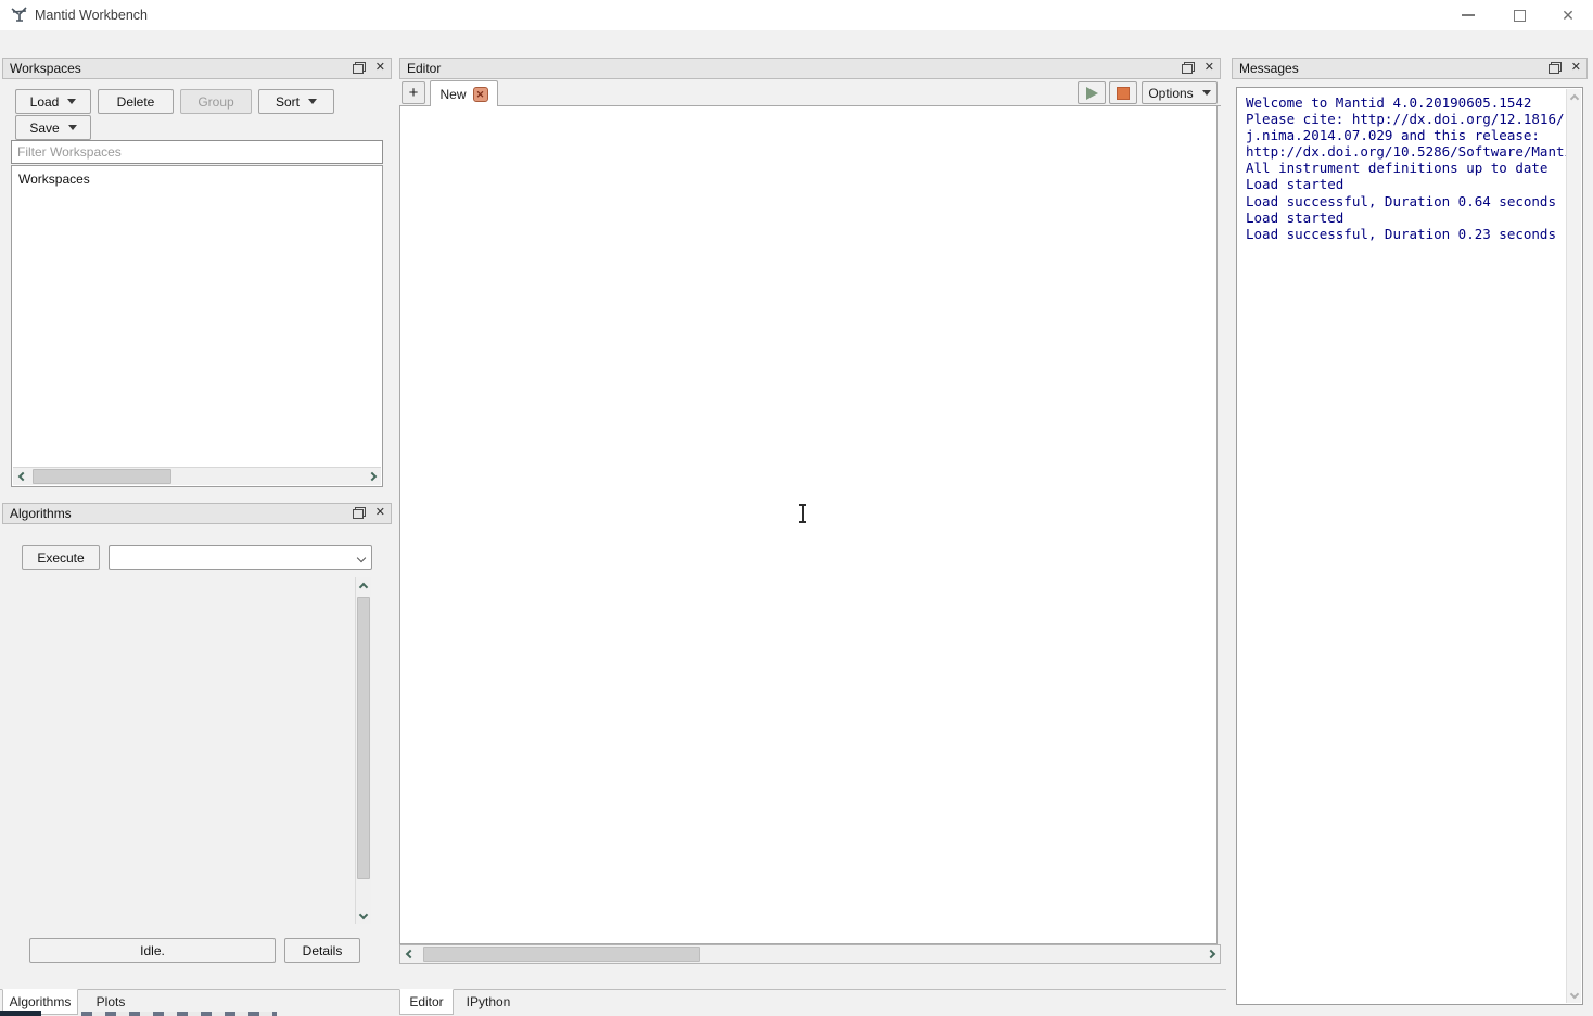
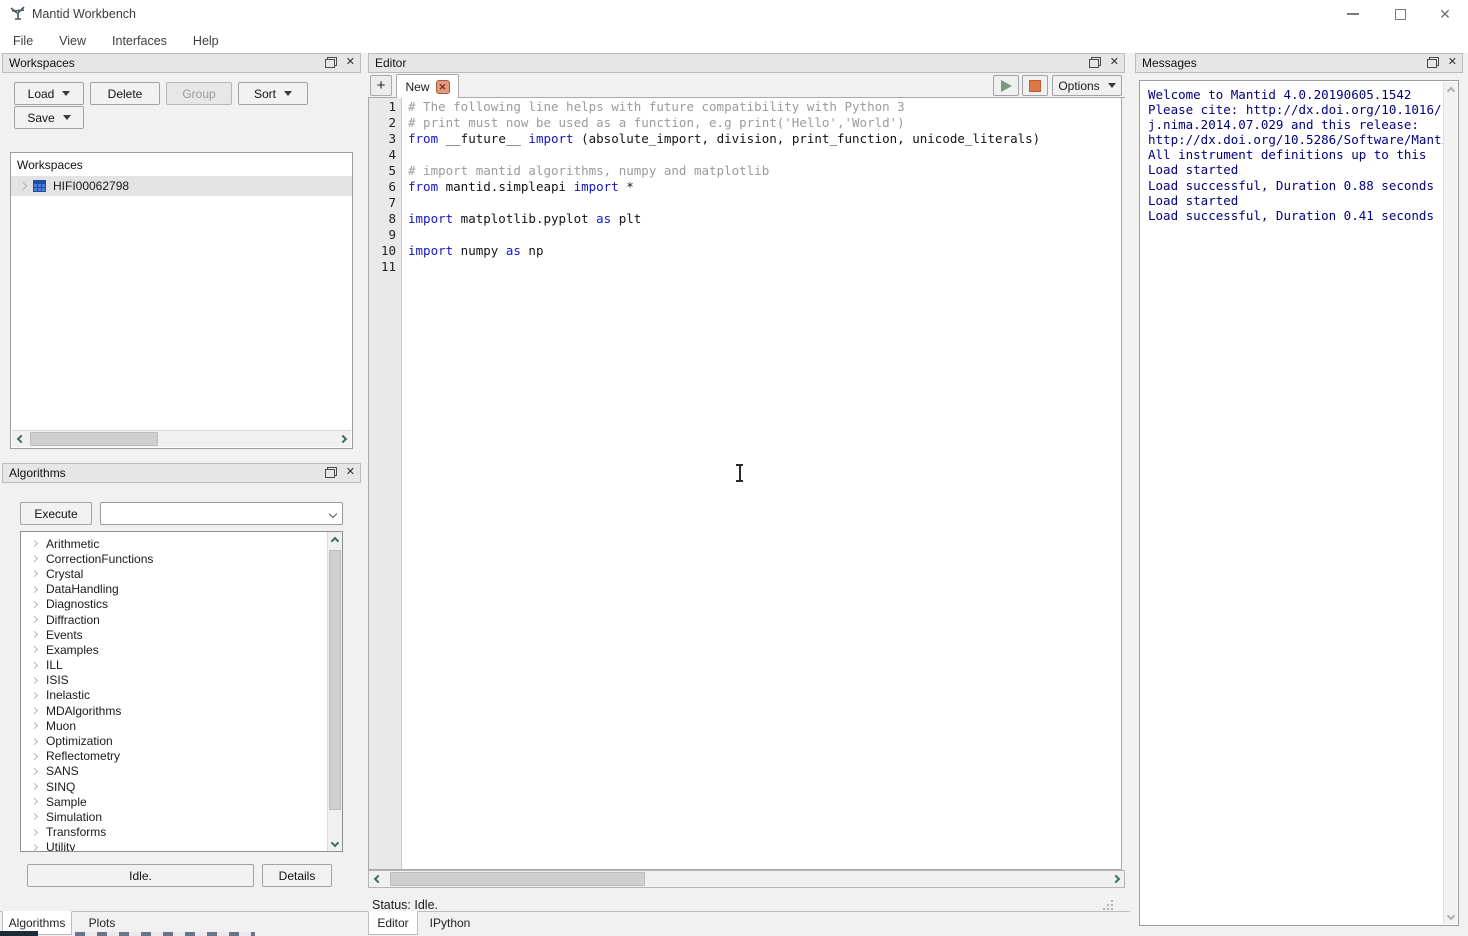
  Mantid Workbench
  ✕
+ File
+ View
+ Interfaces
+ Help
  Workspaces
  ✕
  Load
  Delete
  Group
  Sort
  Save
- Filter Workspaces
  Workspaces
+ HIFI00062798
  Algorithms
  ✕
  Execute
+ Arithmetic
+ CorrectionFunctions
+ Crystal
+ DataHandling
+ Diagnostics
+ Diffraction
+ Events
+ Examples
+ ILL
+ ISIS
+ Inelastic
+ MDAlgorithms
+ Muon
+ Optimization
+ Reflectometry
+ SANS
+ SINQ
+ Sample
+ Simulation
+ Transforms
+ Utility
  Idle.
  Details
  Editor
  ✕
  +
  New
  ✕
  Options
+ 1
+ 2
+ 3
+ 4
+ 5
+ 6
+ 7
+ 8
+ 9
+ 10
+ 11
+ # The following line helps with future compatibility with Python 3
+ # print must now be used as a function, e.g print('Hello','World')
+ from __future__ import (absolute_import, division, print_function, unicode_literals)
+ # import mantid algorithms, numpy and matplotlib
+ from mantid.simpleapi import *
+ import matplotlib.pyplot as plt
+ import numpy as np
+ Status: Idle.
  Messages
  ✕
  Welcome to Mantid 4.0.20190605.1542
- Please cite: http://dx.doi.org/12.1816/
+ Please cite: http://dx.doi.org/10.1016/
  j.nima.2014.07.029 and this release:
  http://dx.doi.org/10.5286/Software/Mant
- All instrument definitions up to date
+ All instrument definitions up to this
  Load started
- Load successful, Duration 0.64 seconds
+ Load successful, Duration 0.88 seconds
  Load started
- Load successful, Duration 0.23 seconds
+ Load successful, Duration 0.41 seconds
  Algorithms
  Plots
  Editor
  IPython
